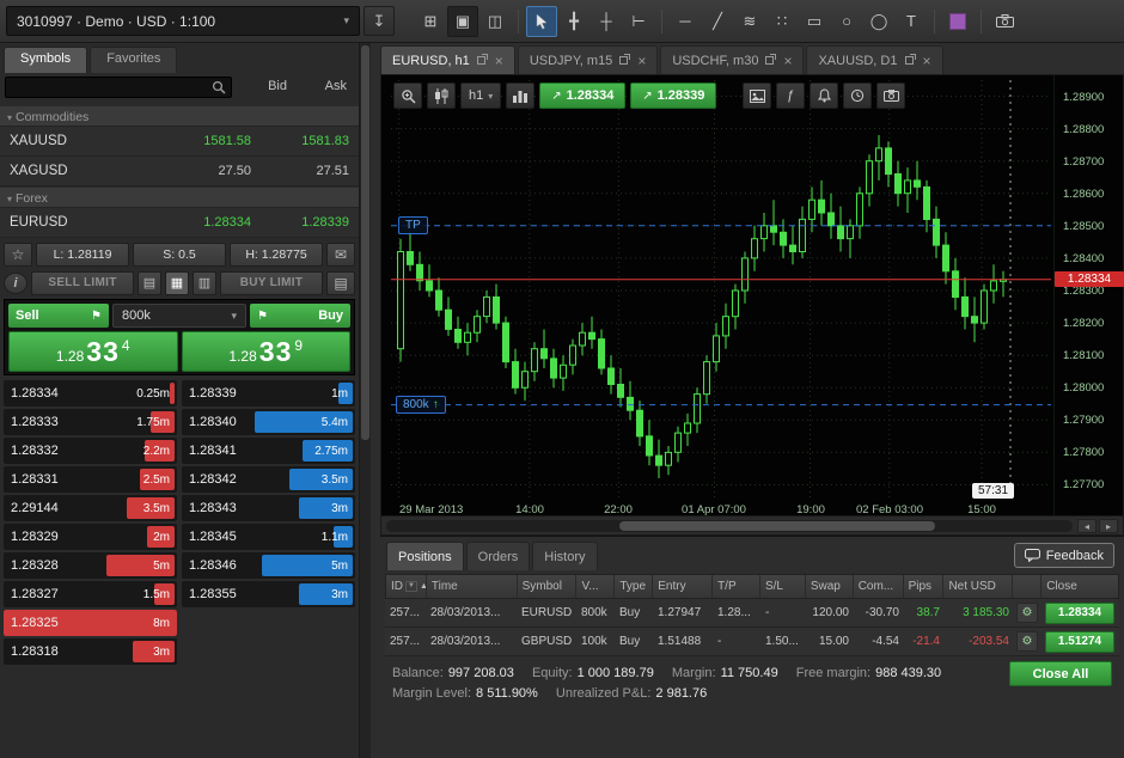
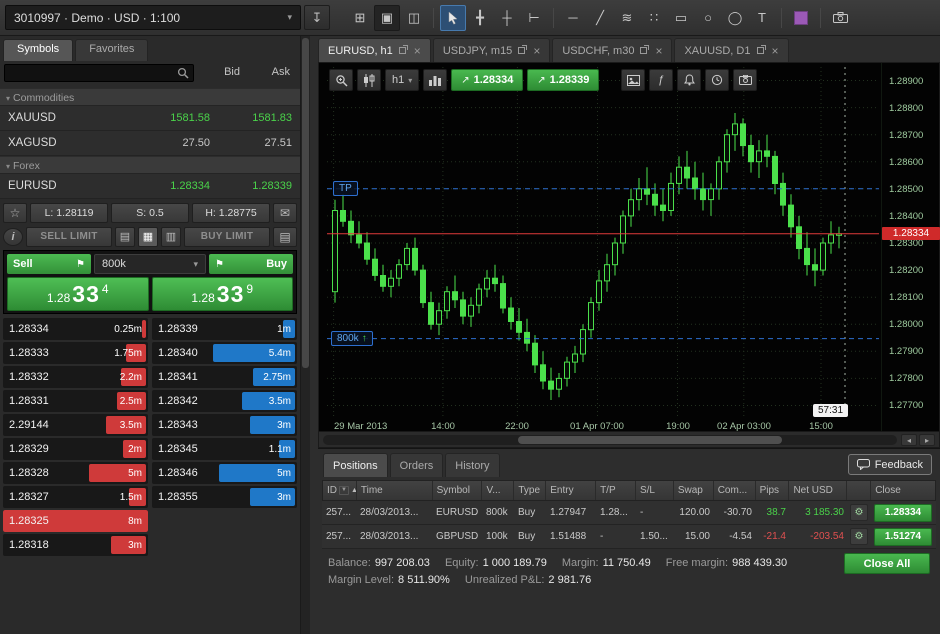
  3010997 · Demo · USD · 1:100
  ▾
  ↧
  ⊞
  ▣
  ◫
  ╋
  ┼
  ⊢
  ─
  ╱
  ≋
  ∷
  ▭
  ○
  ◯
  T
  Symbols
  Favorites
  Bid
  Ask
  ▾ Commodities
  XAUUSD
  1581.58
  1581.83
  XAGUSD
  27.50
  27.51
  ▾ Forex
  EURUSD
  1.28334
  1.28339
  ☆
  L: 1.28119
  S: 0.5
  H: 1.28775
  ✉
  i
  SELL LIMIT
  ▤
  ▦
  ▥
  BUY LIMIT
  ▤
  Sell
  ⚑
  800k
  ▾
  ⚑
  Buy
  1.28
  33
  4
  1.28
  33
  9
  1.28334
  0.25m
  1.28333
  1.75m
  1.28332
  2.2m
  1.28331
  2.5m
  2.29144
  3.5m
  1.28329
  2m
  1.28328
  5m
  1.28327
  1.5m
  1.28325
  8m
  1.28318
  3m
  1.28339
  1m
  1.28340
  5.4m
  1.28341
  2.75m
  1.28342
  3.5m
  1.28343
  3m
  1.28345
  1.1m
  1.28346
  5m
  1.28355
  3m
  EURUSD, h1
  ×
  USDJPY, m15
  ×
  USDCHF, m30
  ×
  XAUUSD, D1
  ×
  h1
  ▾
  ↗
  1.28334
  ↗
  1.28339
  ƒ
  TP
  800k ↑
  57:31
  29 Mar 2013
  14:00
  22:00
  01 Apr 07:00
  19:00
- 02 Feb 03:00
+ 02 Apr 03:00
  15:00
  1.28900
  1.28800
  1.28700
  1.28600
  1.28500
  1.28400
  1.28300
  1.28200
  1.28100
  1.28000
  1.27900
  1.27800
  1.27700
  1.28334
  ◂
  ▸
  Positions
  Orders
  History
  Feedback
  ID
  Time
  Symbol
  V...
  Type
  Entry
  T/P
  S/L
  Swap
  Com...
  Pips
  Net USD
  Close
  257...
  28/03/2013...
  EURUSD
  800k
  Buy
  1.27947
  1.28...
  -
  120.00
  -30.70
  38.7
  3 185.30
  ⚙
  1.28334
  257...
  28/03/2013...
  GBPUSD
  100k
  Buy
  1.51488
  -
  1.50...
  15.00
  -4.54
  -21.4
  -203.54
  ⚙
  1.51274
  Balance: 997 208.03 Equity: 1 000 189.79 Margin: 11 750.49 Free margin: 988 439.30
  Margin Level: 8 511.90% Unrealized P&L: 2 981.76
  Close All
